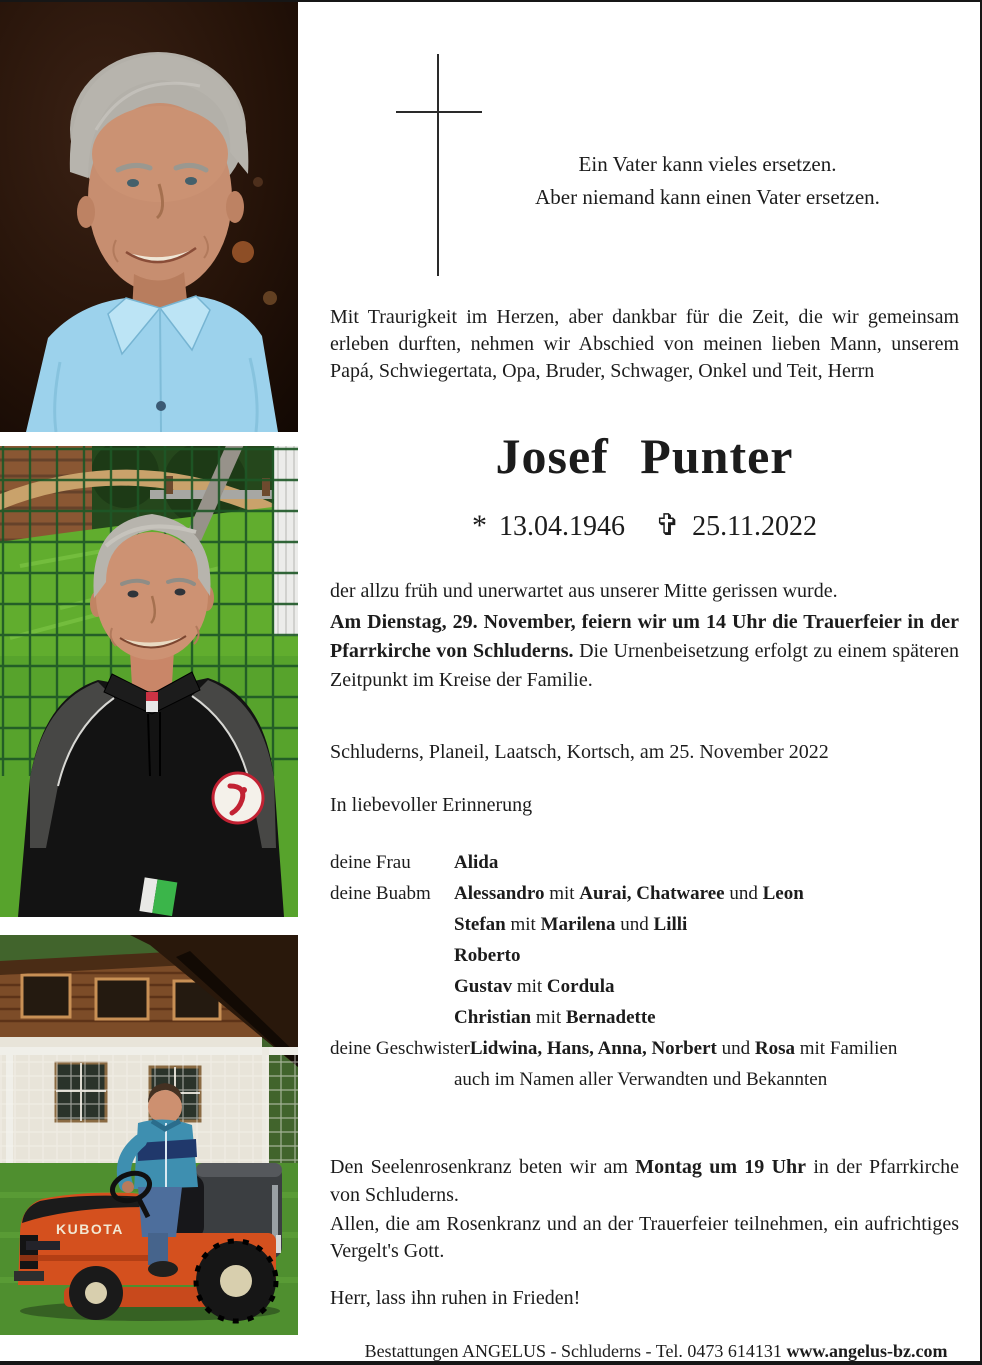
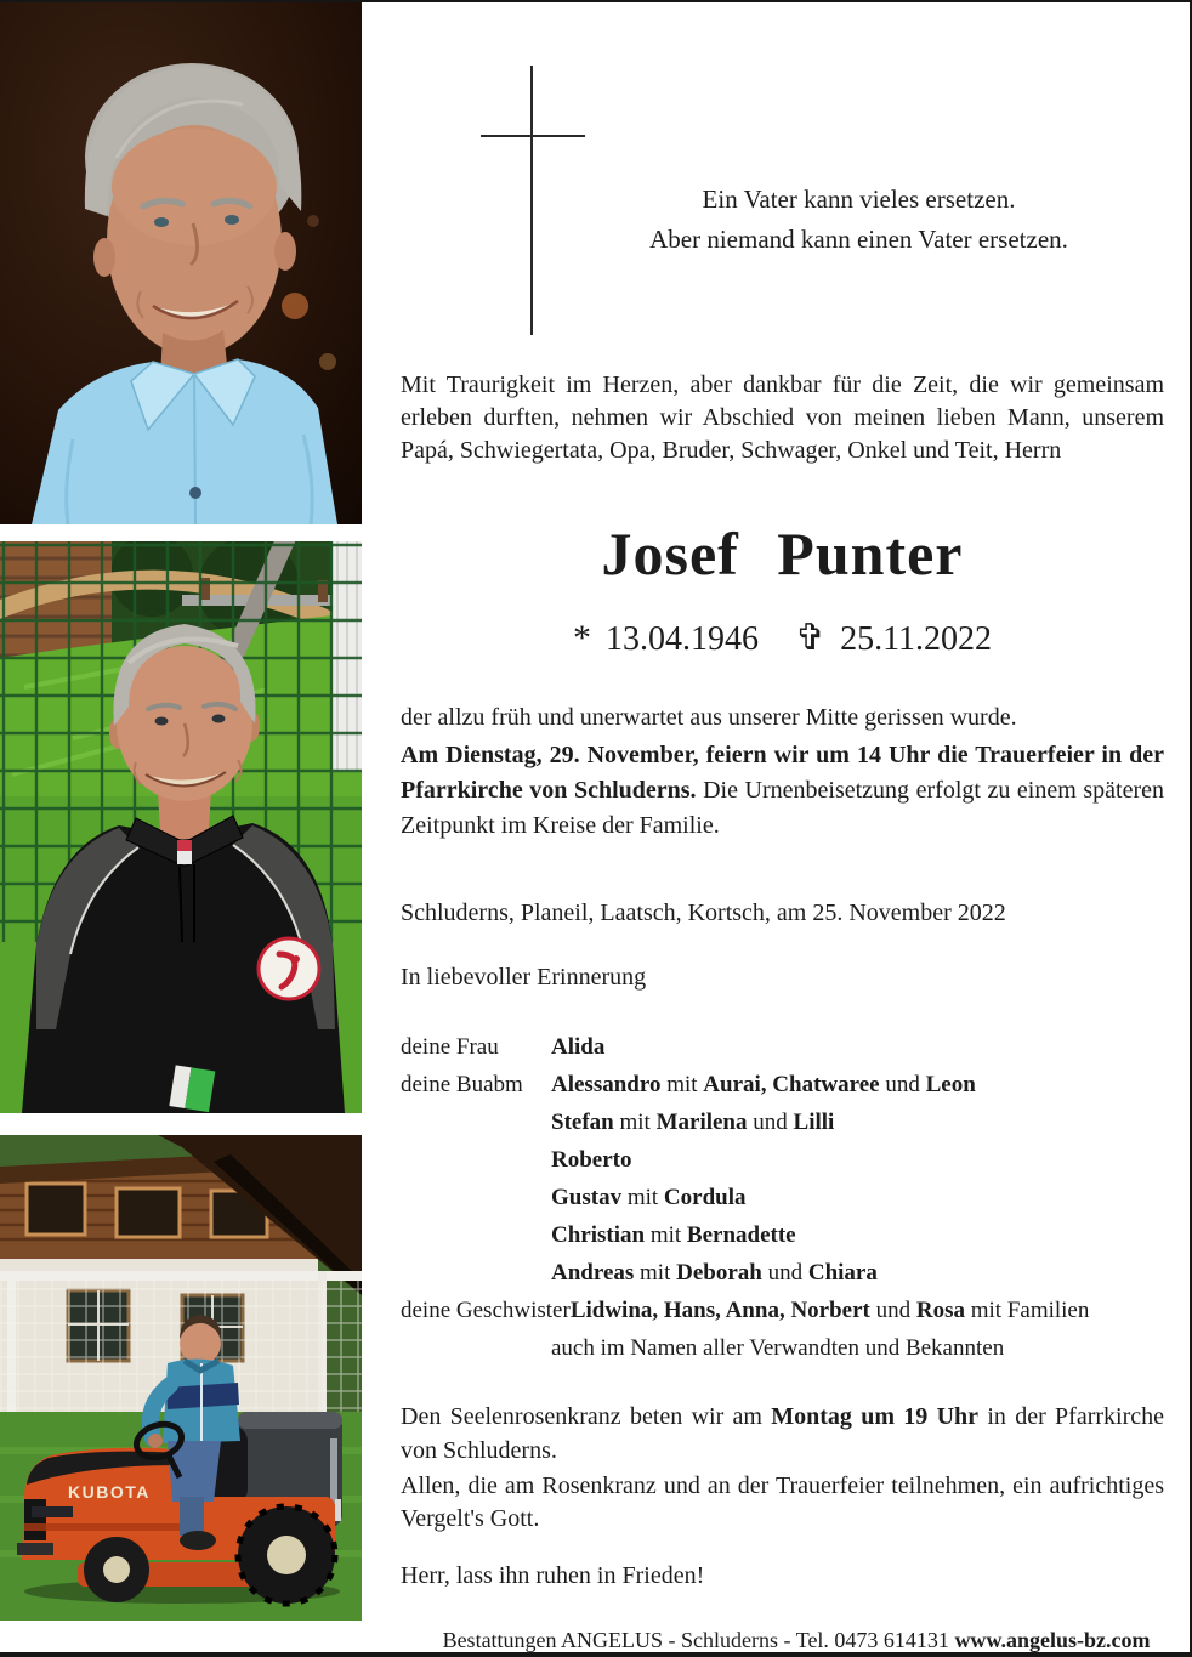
  KUBOTA
  Ein Vater kann vieles ersetzen.
  Aber niemand kann einen Vater ersetzen.
  Mit Traurigkeit im Herzen, aber dankbar für die Zeit, die wir gemeinsam erleben durften, nehmen wir Abschied von meinen lieben Mann, unserem Papá, Schwiegertata, Opa, Bruder, Schwager, Onkel und Teit, Herrn
  Josef Punter
  * 13.04.1946 ✞ 25.11.2022
  der allzu früh und unerwartet aus unserer Mitte gerissen wurde.
  Am Dienstag, 29. November, feiern wir um 14 Uhr die Trauerfeier in der Pfarrkirche von Schluderns. Die Urnenbeisetzung erfolgt zu einem späteren Zeitpunkt im Kreise der Familie.
  Schluderns, Planeil, Laatsch, Kortsch, am 25. November 2022
  In liebevoller Erinnerung
  deine Frau
  Alida
  deine Buabm
  Alessandro mit Aurai, Chatwaree und Leon
  Stefan mit Marilena und Lilli
  Roberto
  Gustav mit Cordula
  Christian mit Bernadette
+ Andreas mit Deborah und Chiara
  deine Geschwister
  Lidwina, Hans, Anna, Norbert und Rosa mit Familien
  auch im Namen aller Verwandten und Bekannten
  Den Seelenrosenkranz beten wir am Montag um 19 Uhr in der Pfarrkirche von Schluderns.
  Allen, die am Rosenkranz und an der Trauerfeier teilnehmen, ein aufrichtiges Vergelt's Gott.
  Herr, lass ihn ruhen in Frieden!
  Bestattungen ANGELUS - Schluderns - Tel. 0473 614131 www.angelus-bz.com
